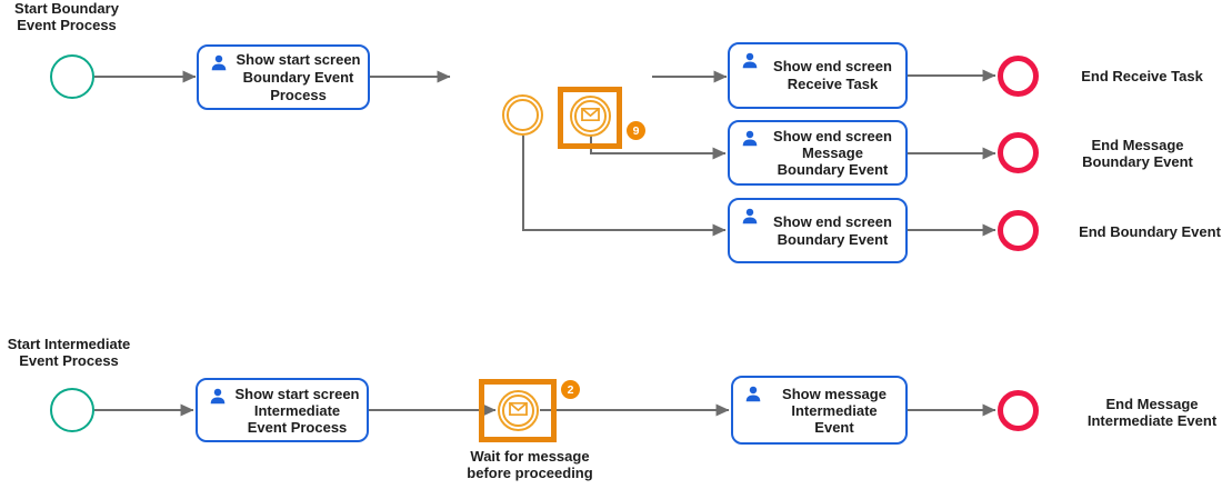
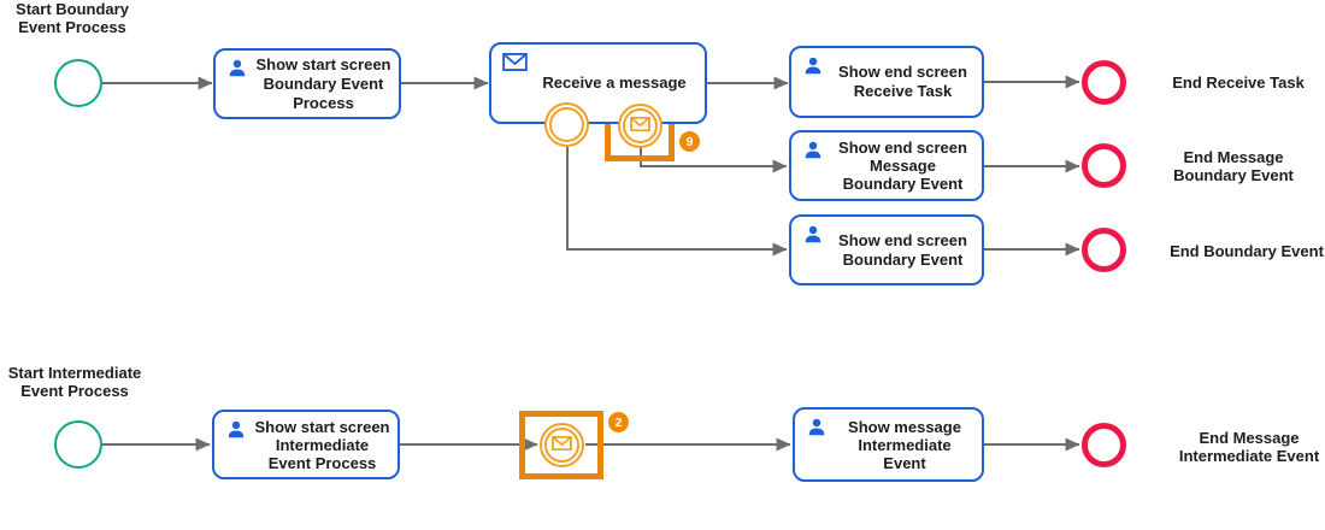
  Start Boundary
  Event Process
  Show start screen
  Boundary Event
  Process
+ Receive a message
  9
  Show end screen
  Receive Task
  End Receive Task
  Show end screen
  Message
  Boundary Event
  End Message
  Boundary Event
  Show end screen
  Boundary Event
  End Boundary Event
  Start Intermediate
  Event Process
  Show start screen
  Intermediate
  Event Process
  2
- Wait for message
- before proceeding
  Show message
  Intermediate
  Event
  End Message
  Intermediate Event
